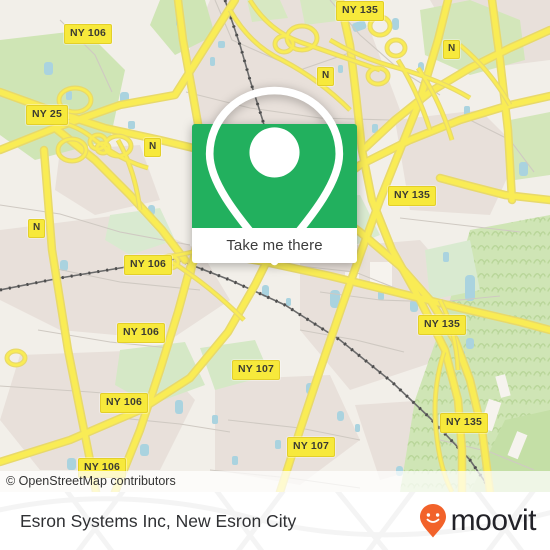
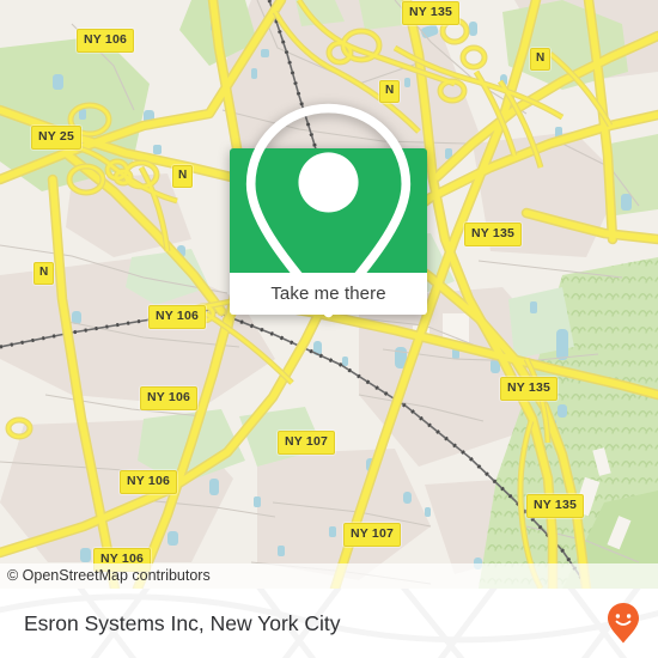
  NY 106
  NY 135
  N
  NY 25
  N
  N
  NY 135
  N
  NY 106
  NY 106
  NY 135
  NY 107
  NY 106
  NY 135
  NY 107
  NY 106
  © OpenStreetMap contributors
  Take me there
- Esron Systems Inc, New Esron City
+ Esron Systems Inc, New York City
- moovit
